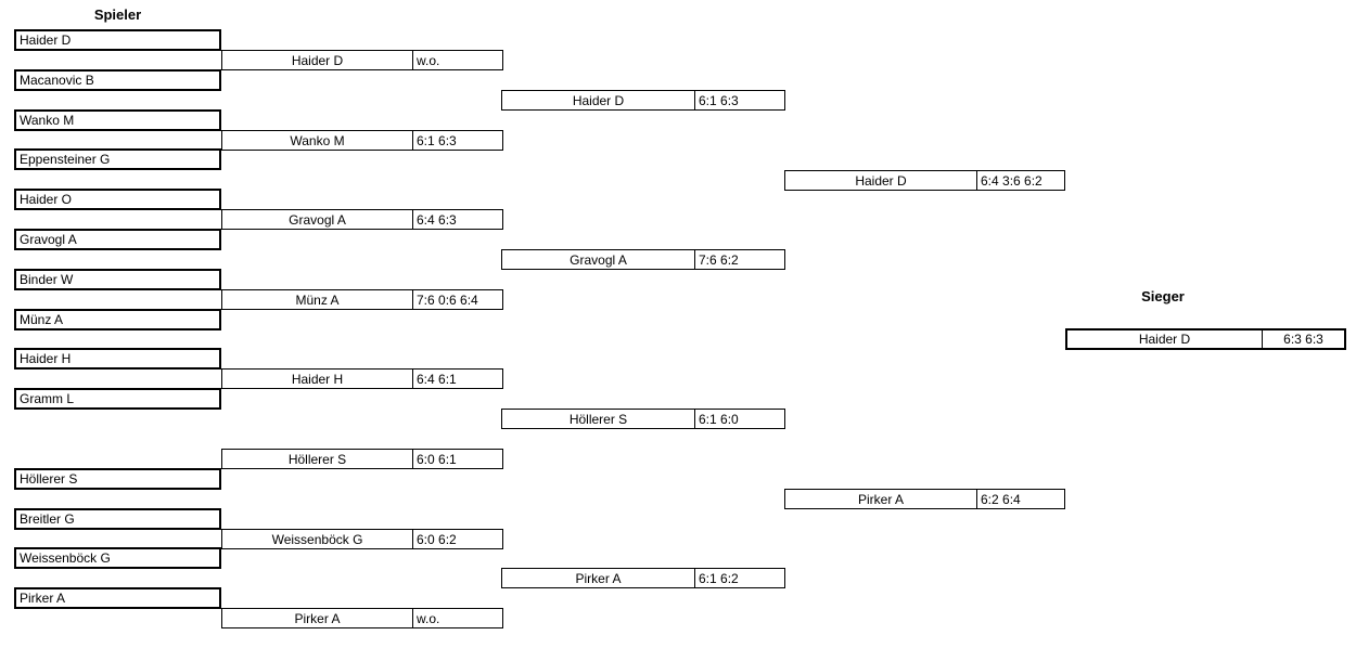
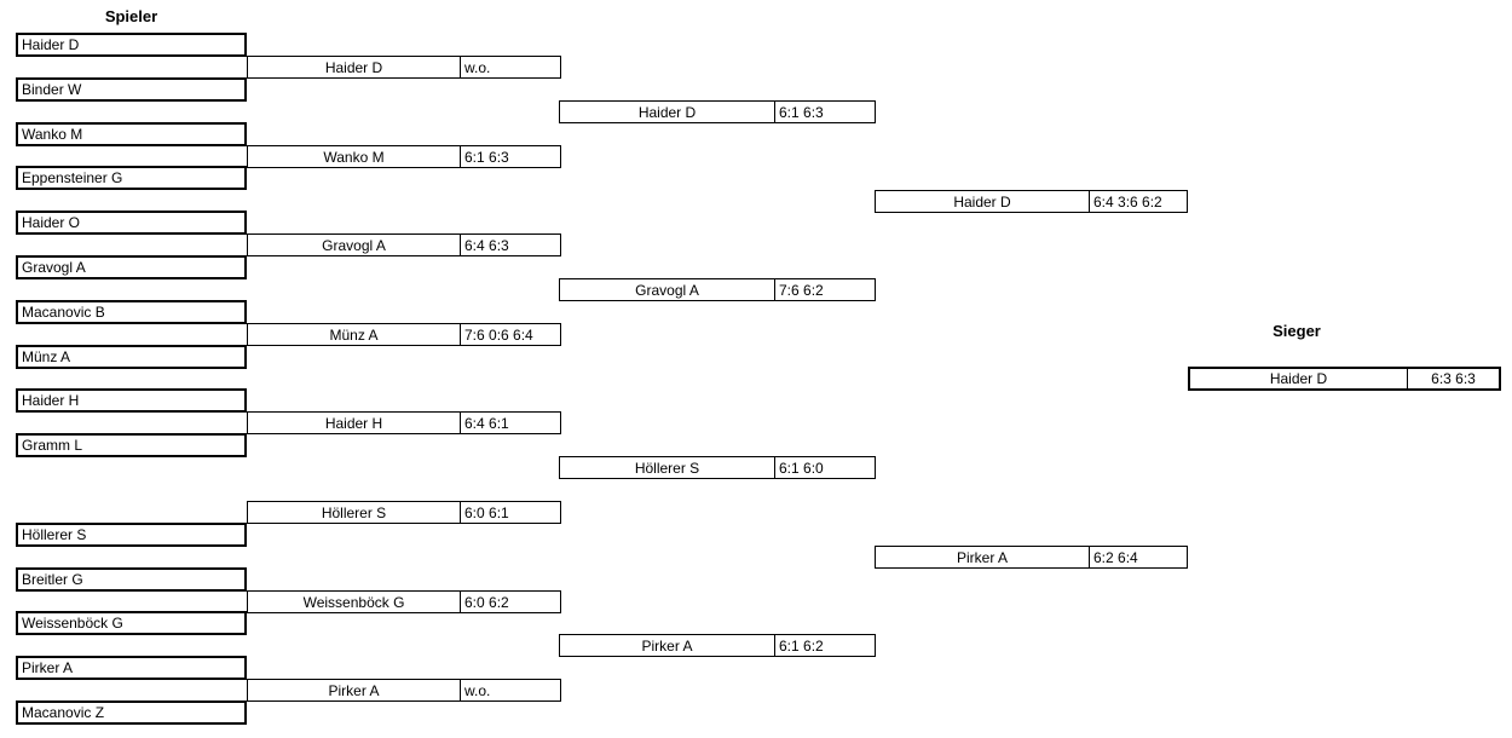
  Spieler
  Sieger
  Haider D
- Macanovic B
+ Binder W
  Wanko M
  Eppensteiner G
  Haider O
  Gravogl A
- Binder W
+ Macanovic B
  Münz A
  Haider H
  Gramm L
  Höllerer S
  Breitler G
  Weissenböck G
  Pirker A
+ Macanovic Z
  Haider D
  w.o.
  Wanko M
  6:1 6:3
  Gravogl A
  6:4 6:3
  Münz A
  7:6 0:6 6:4
  Haider H
  6:4 6:1
  Höllerer S
  6:0 6:1
  Weissenböck G
  6:0 6:2
  Pirker A
  w.o.
  Haider D
  6:1 6:3
  Gravogl A
  7:6 6:2
  Höllerer S
  6:1 6:0
  Pirker A
  6:1 6:2
  Haider D
  6:4 3:6 6:2
  Pirker A
  6:2 6:4
  Haider D
  6:3 6:3
